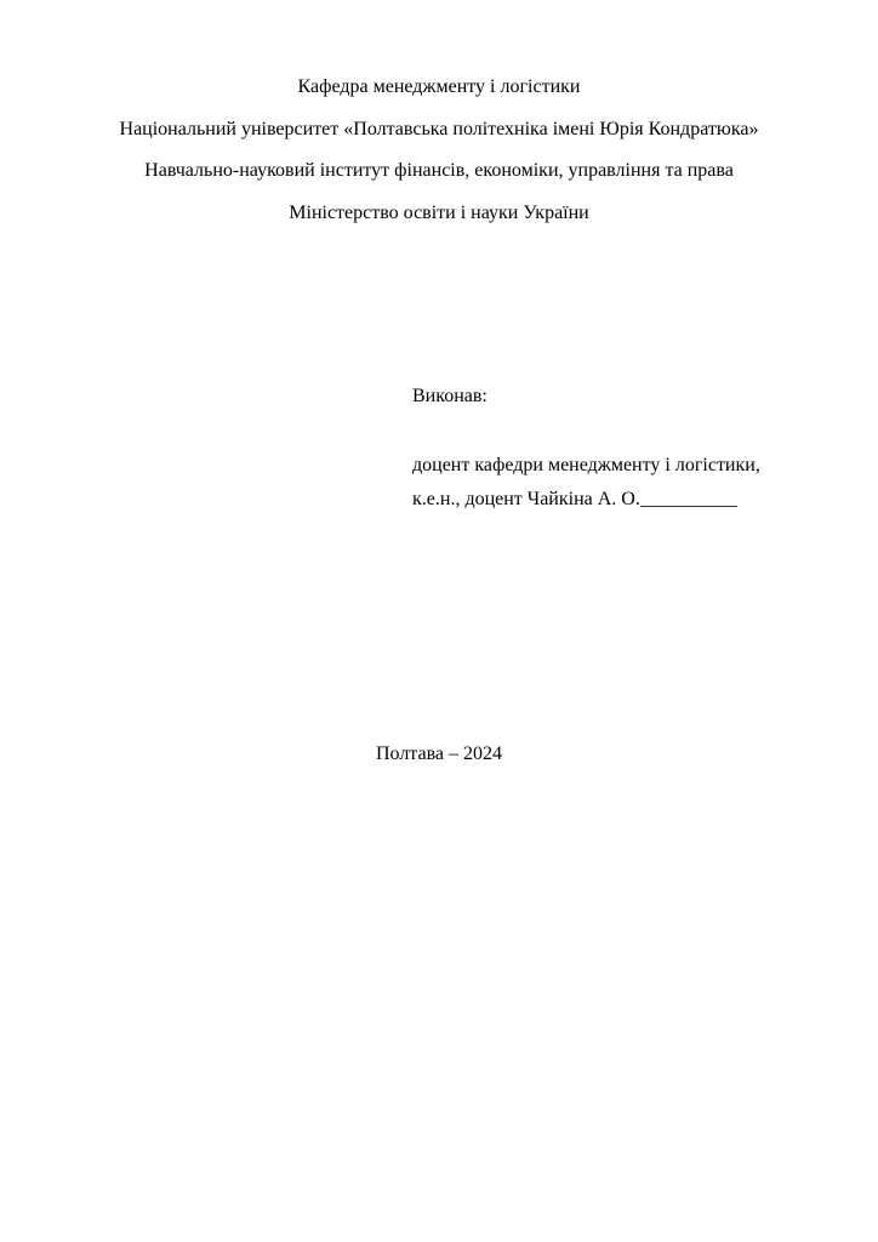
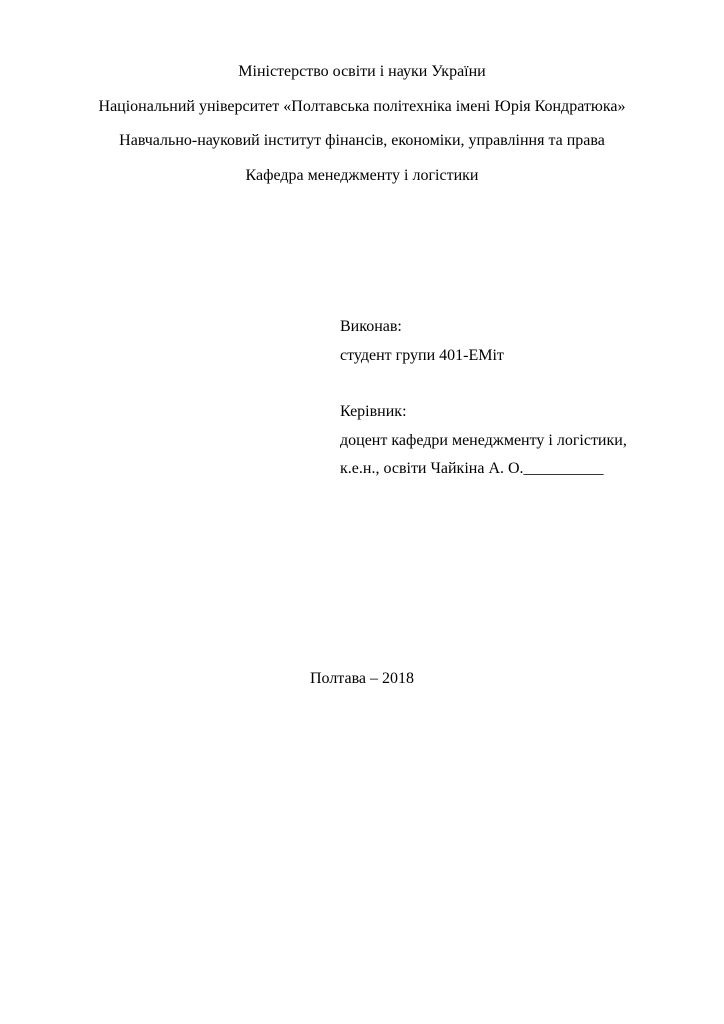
- Кафедра менеджменту і логістики
+ Міністерство освіти і науки України
  Національний університет «Полтавська політехніка імені Юрія Кондратюка»
  Навчально-науковий інститут фінансів, економіки, управління та права
- Міністерство освіти і науки України
+ Кафедра менеджменту і логістики
  Виконав:
+ студент групи 401-ЕМіт
+ Керівник:
  доцент кафедри менеджменту і логістики,
- к.е.н., доцент Чайкіна А. О.__________
+ к.е.н., освіти Чайкіна А. О.__________
- Полтава – 2024
+ Полтава – 2018
